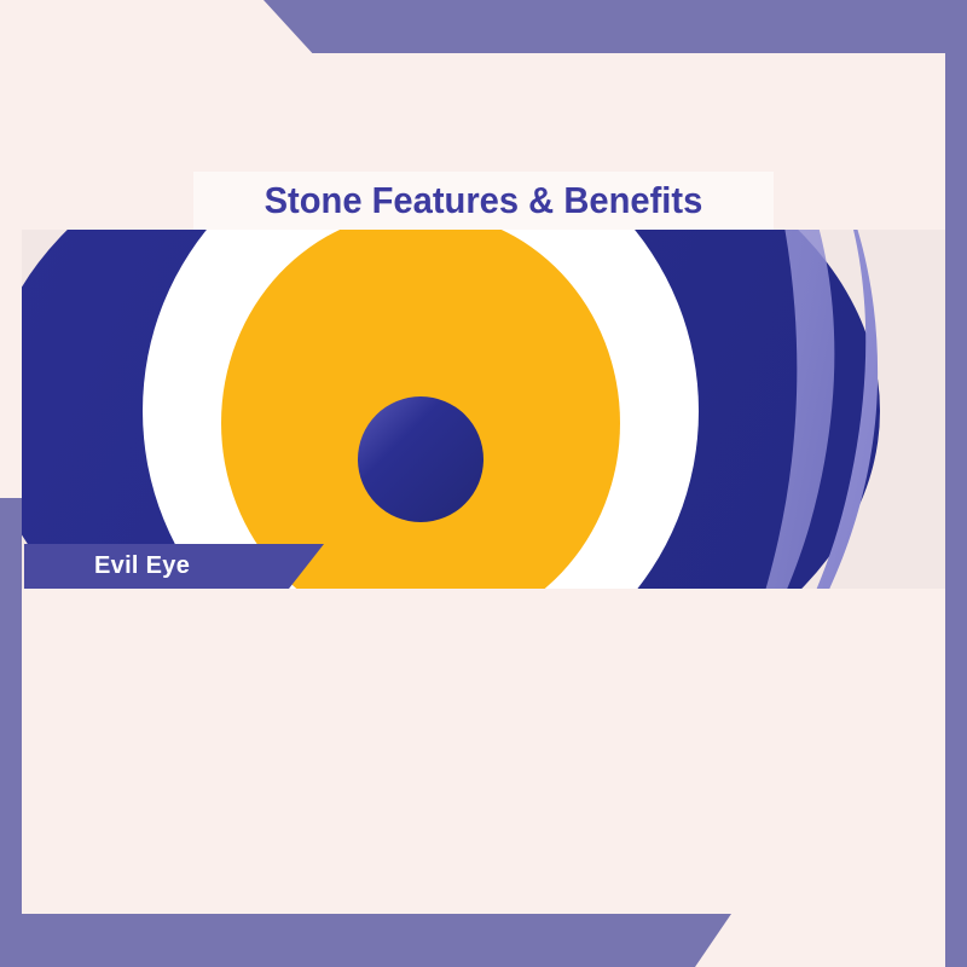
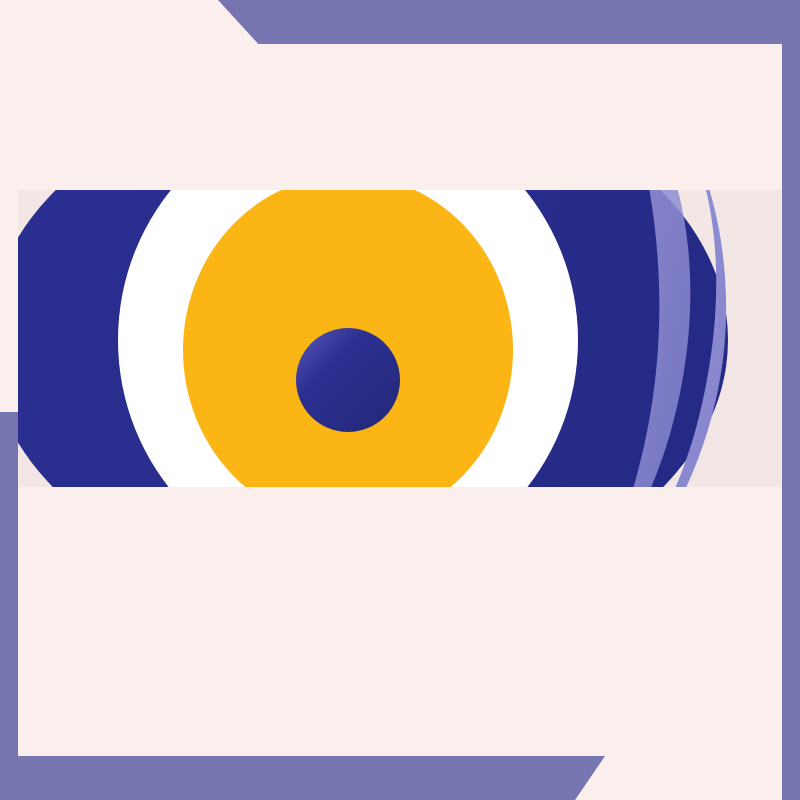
- Stone Features & Benefits
- Evil Eye
